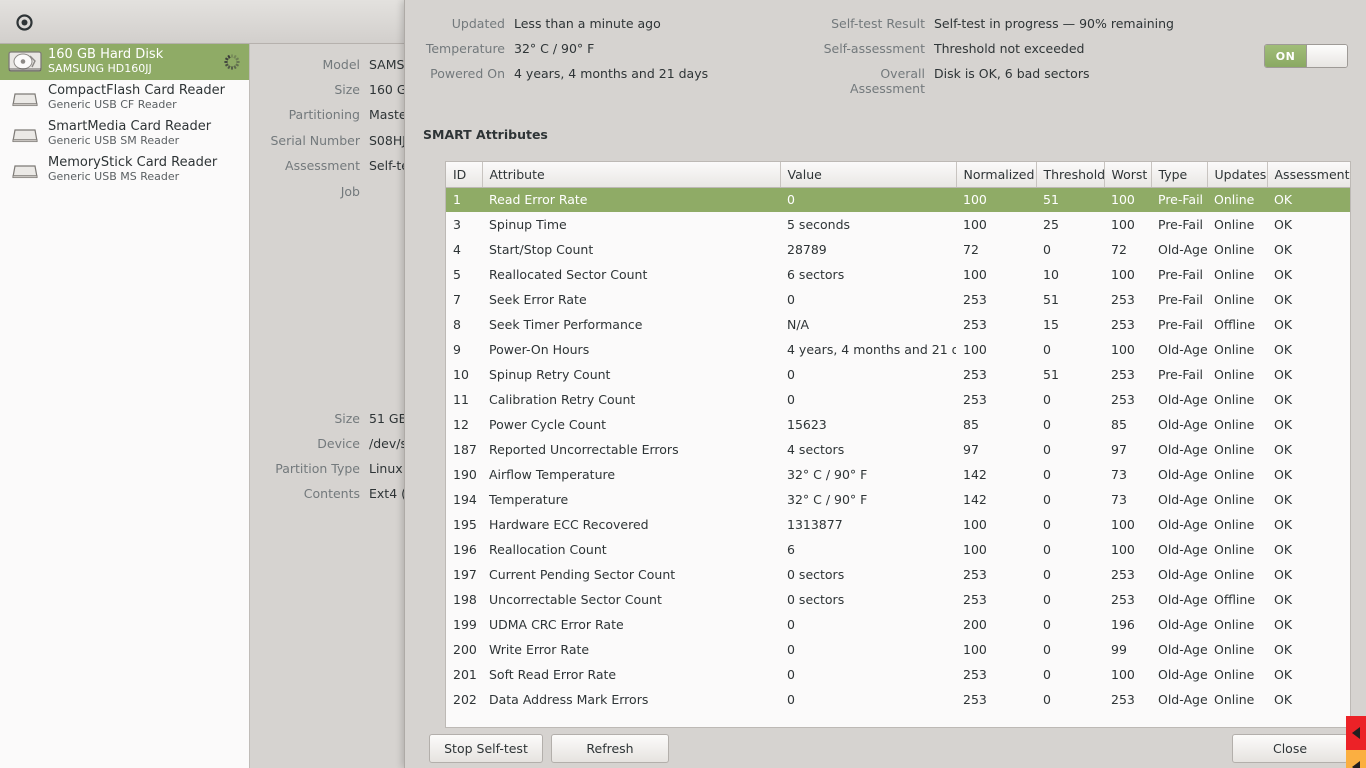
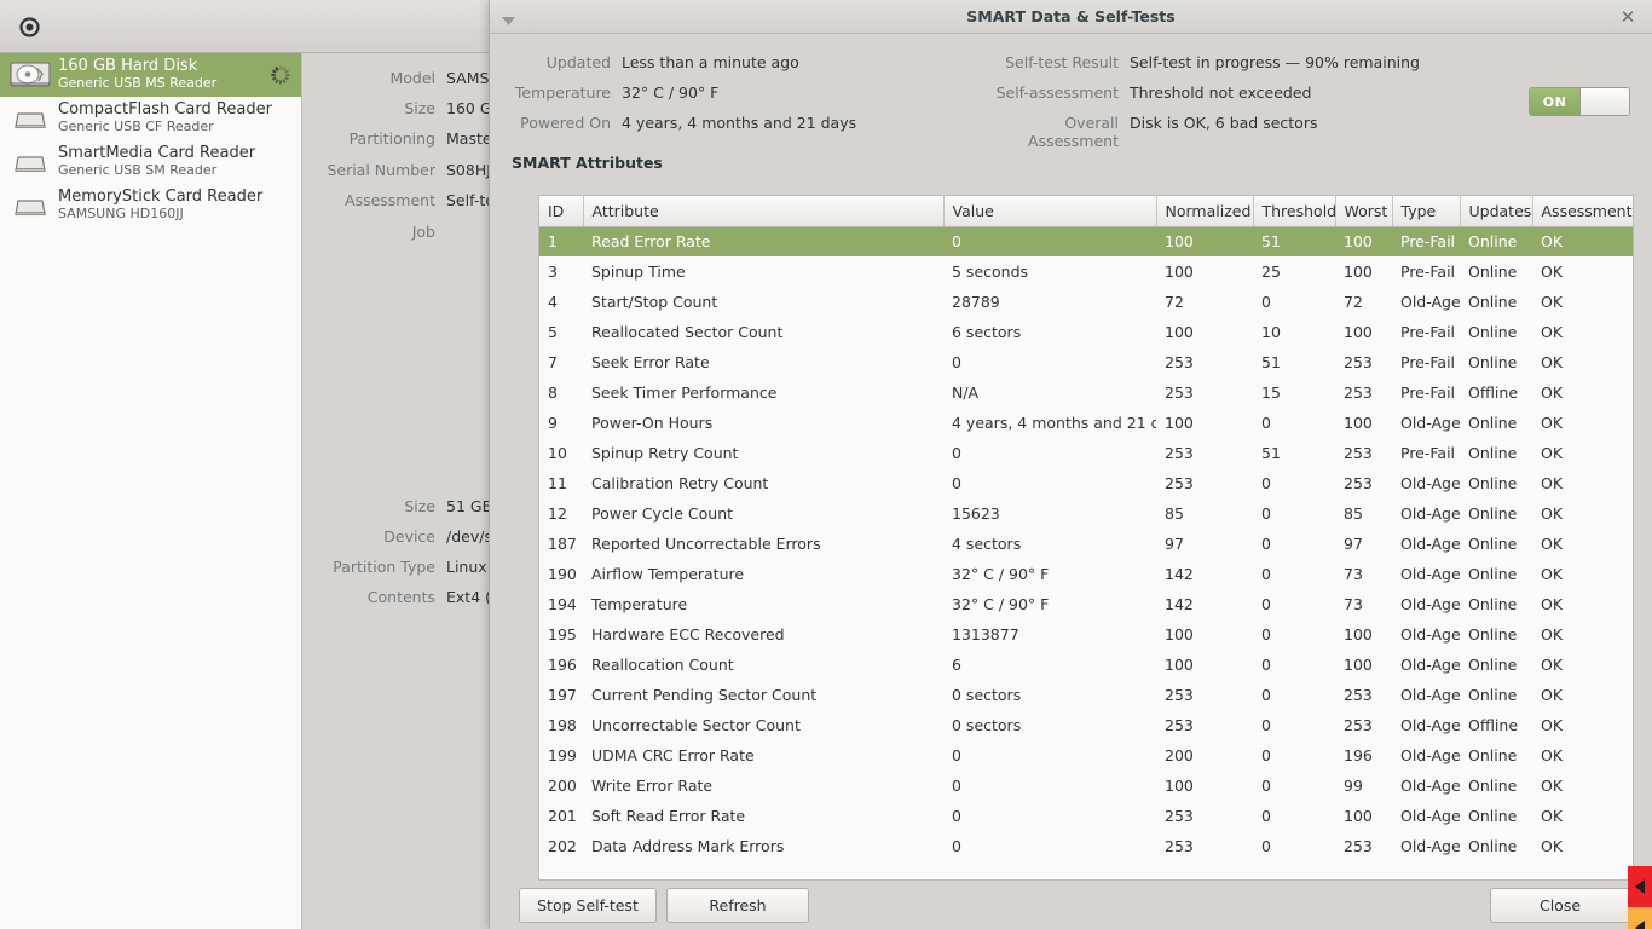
  160 GB Hard Disk
- SAMSUNG HD160JJ
+ Generic USB MS Reader
  CompactFlash Card Reader
  Generic USB CF Reader
  SmartMedia Card Reader
  Generic USB SM Reader
  MemoryStick Card Reader
- Generic USB MS Reader
+ SAMSUNG HD160JJ
  Model
  Size
  Partitioning
  Maste
  Serial Number
  Assessment
  Job
  Size
  51 GB
  Device
  /dev/
  Partition Type
  Linux
  Contents
+ SMART Data & Self-Tests
+ ✕
  Updated
  Less than a minute ago
  Temperature
  32° C / 90° F
  Powered On
  4 years, 4 months and 21 days
  Self-test Result
  Self-test in progress — 90% remaining
  Self-assessment
  Threshold not exceeded
  Overall Assessment
  Disk is OK, 6 bad sectors
  ON
  SMART Attributes
  ID	Attribute	Value	Normalized	Threshold	Worst	Type	Updates	Assessment
  1	Read Error Rate	0	100	51	100	Pre-Fail	Online	OK
  3	Spinup Time	5 seconds	100	25	100	Pre-Fail	Online	OK
  4	Start/Stop Count	28789	72	0	72	Old-Age	Online	OK
  5	Reallocated Sector Count	6 sectors	100	10	100	Pre-Fail	Online	OK
  7	Seek Error Rate	0	253	51	253	Pre-Fail	Online	OK
  8	Seek Timer Performance	N/A	253	15	253	Pre-Fail	Offline	OK
  9	Power-On Hours	4 years, 4 months and 21 d	100	0	100	Old-Age	Online	OK
  10	Spinup Retry Count	0	253	51	253	Pre-Fail	Online	OK
  11	Calibration Retry Count	0	253	0	253	Old-Age	Online	OK
  12	Power Cycle Count	15623	85	0	85	Old-Age	Online	OK
  187	Reported Uncorrectable Errors	4 sectors	97	0	97	Old-Age	Online	OK
  190	Airflow Temperature	32° C / 90° F	142	0	73	Old-Age	Online	OK
  194	Temperature	32° C / 90° F	142	0	73	Old-Age	Online	OK
  195	Hardware ECC Recovered	1313877	100	0	100	Old-Age	Online	OK
  196	Reallocation Count	6	100	0	100	Old-Age	Online	OK
  197	Current Pending Sector Count	0 sectors	253	0	253	Old-Age	Online	OK
  198	Uncorrectable Sector Count	0 sectors	253	0	253	Old-Age	Offline	OK
  199	UDMA CRC Error Rate	0	200	0	196	Old-Age	Online	OK
  200	Write Error Rate	0	100	0	99	Old-Age	Online	OK
  201	Soft Read Error Rate	0	253	0	100	Old-Age	Online	OK
  202	Data Address Mark Errors	0	253	0	253	Old-Age	Online	OK
  Stop Self-test
  Refresh
  Close
